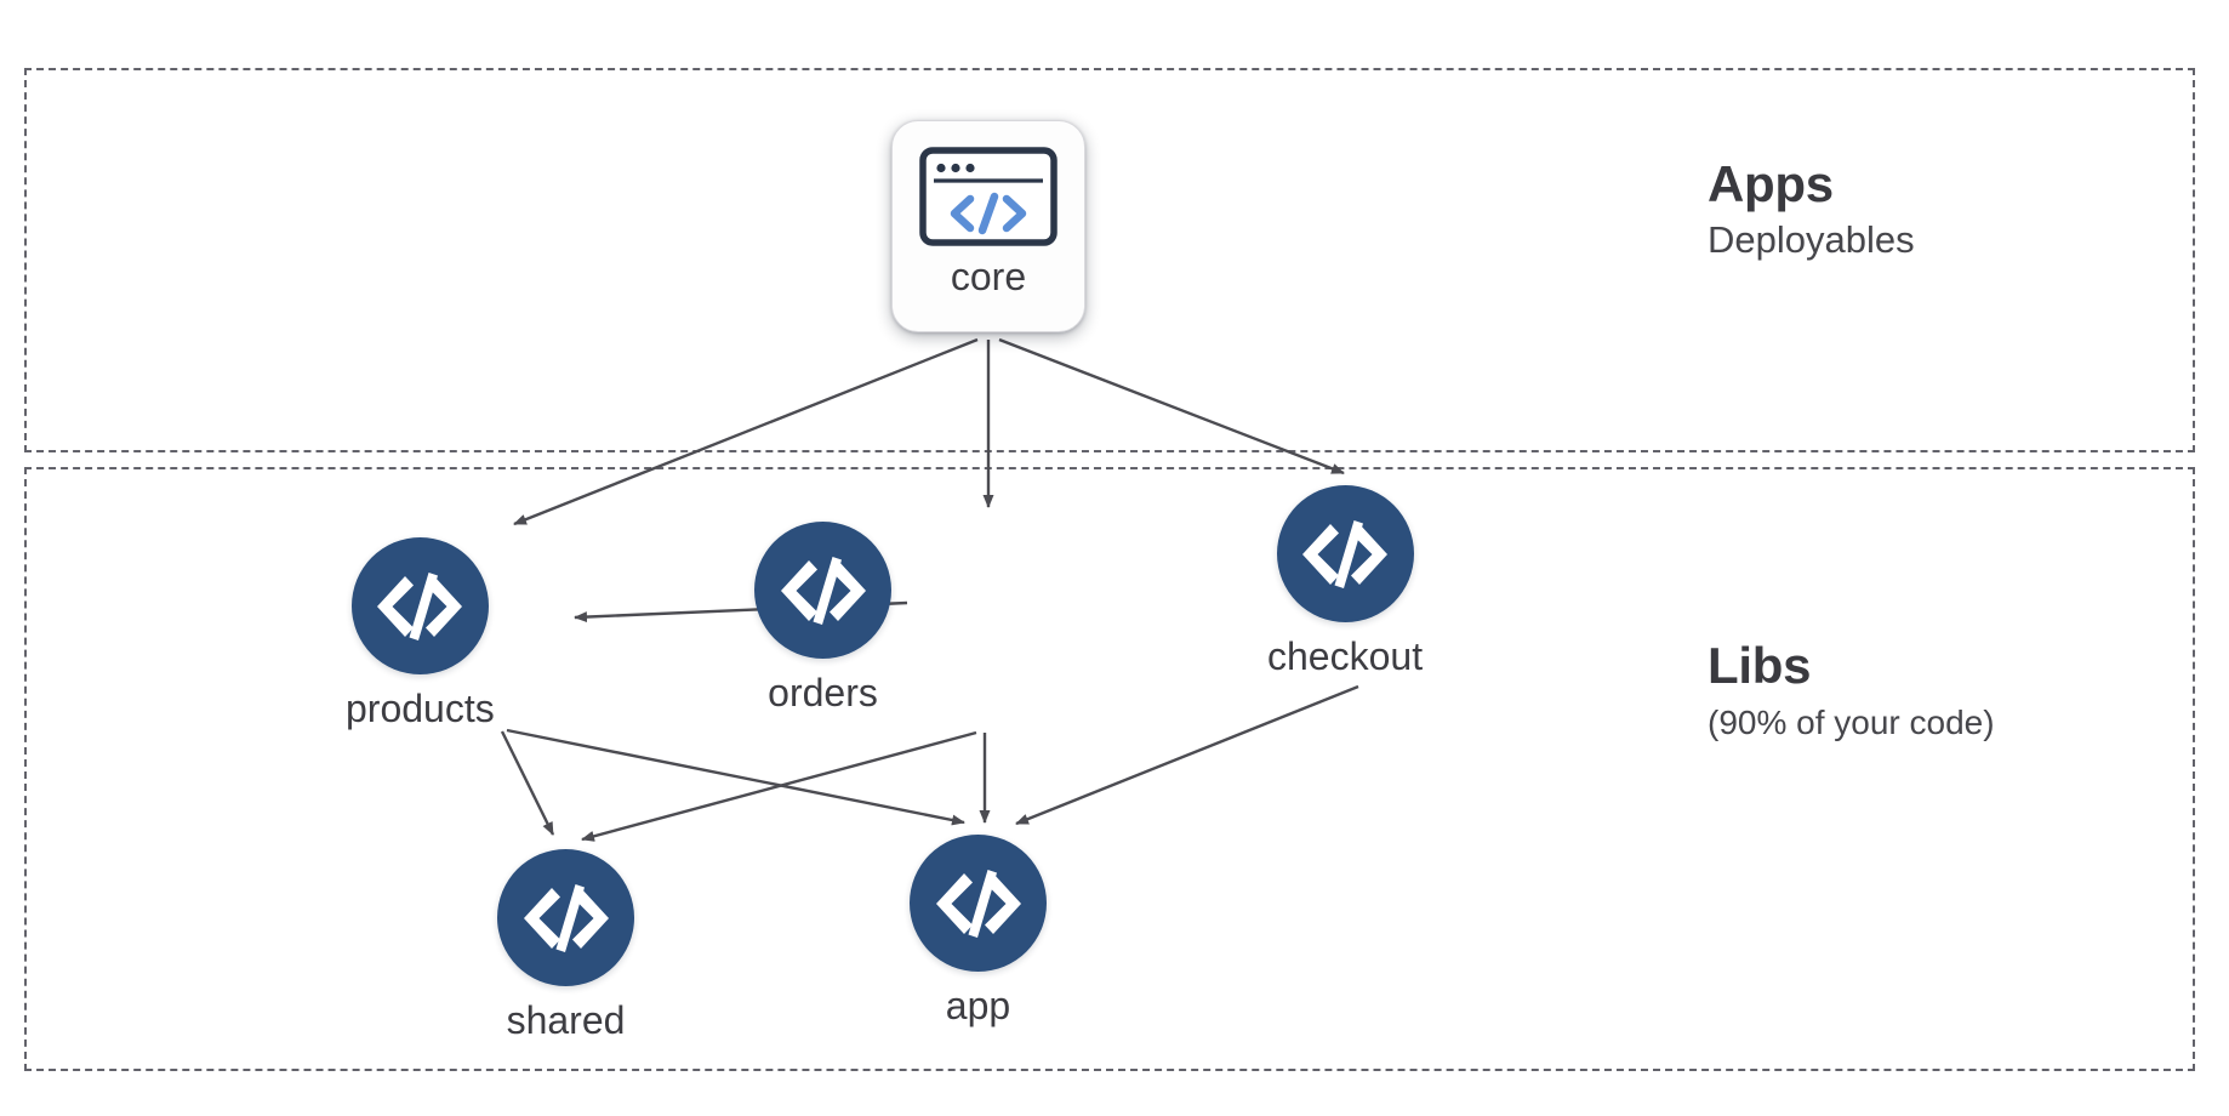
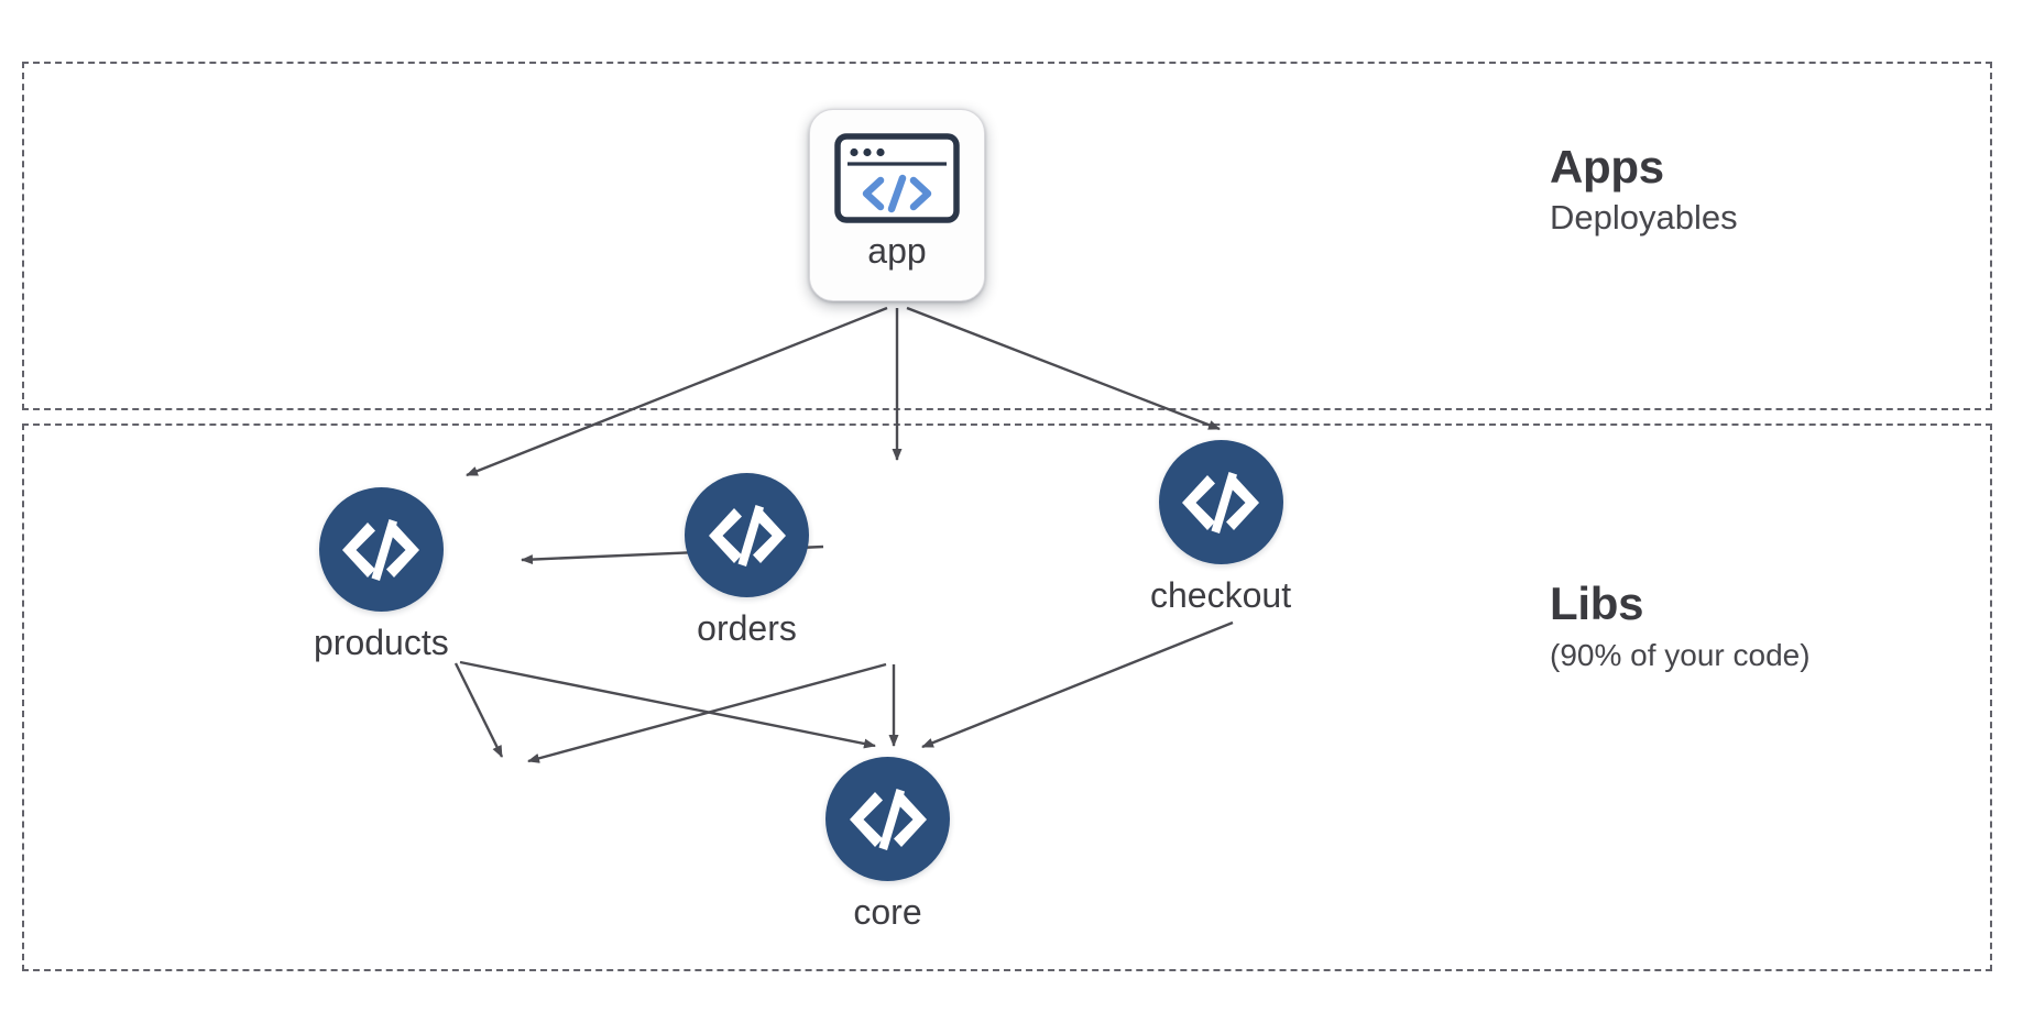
  Apps
  Deployables
  Libs
  (90% of your code)
- core
+ app
  products
  orders
  checkout
- shared
- app
+ core
